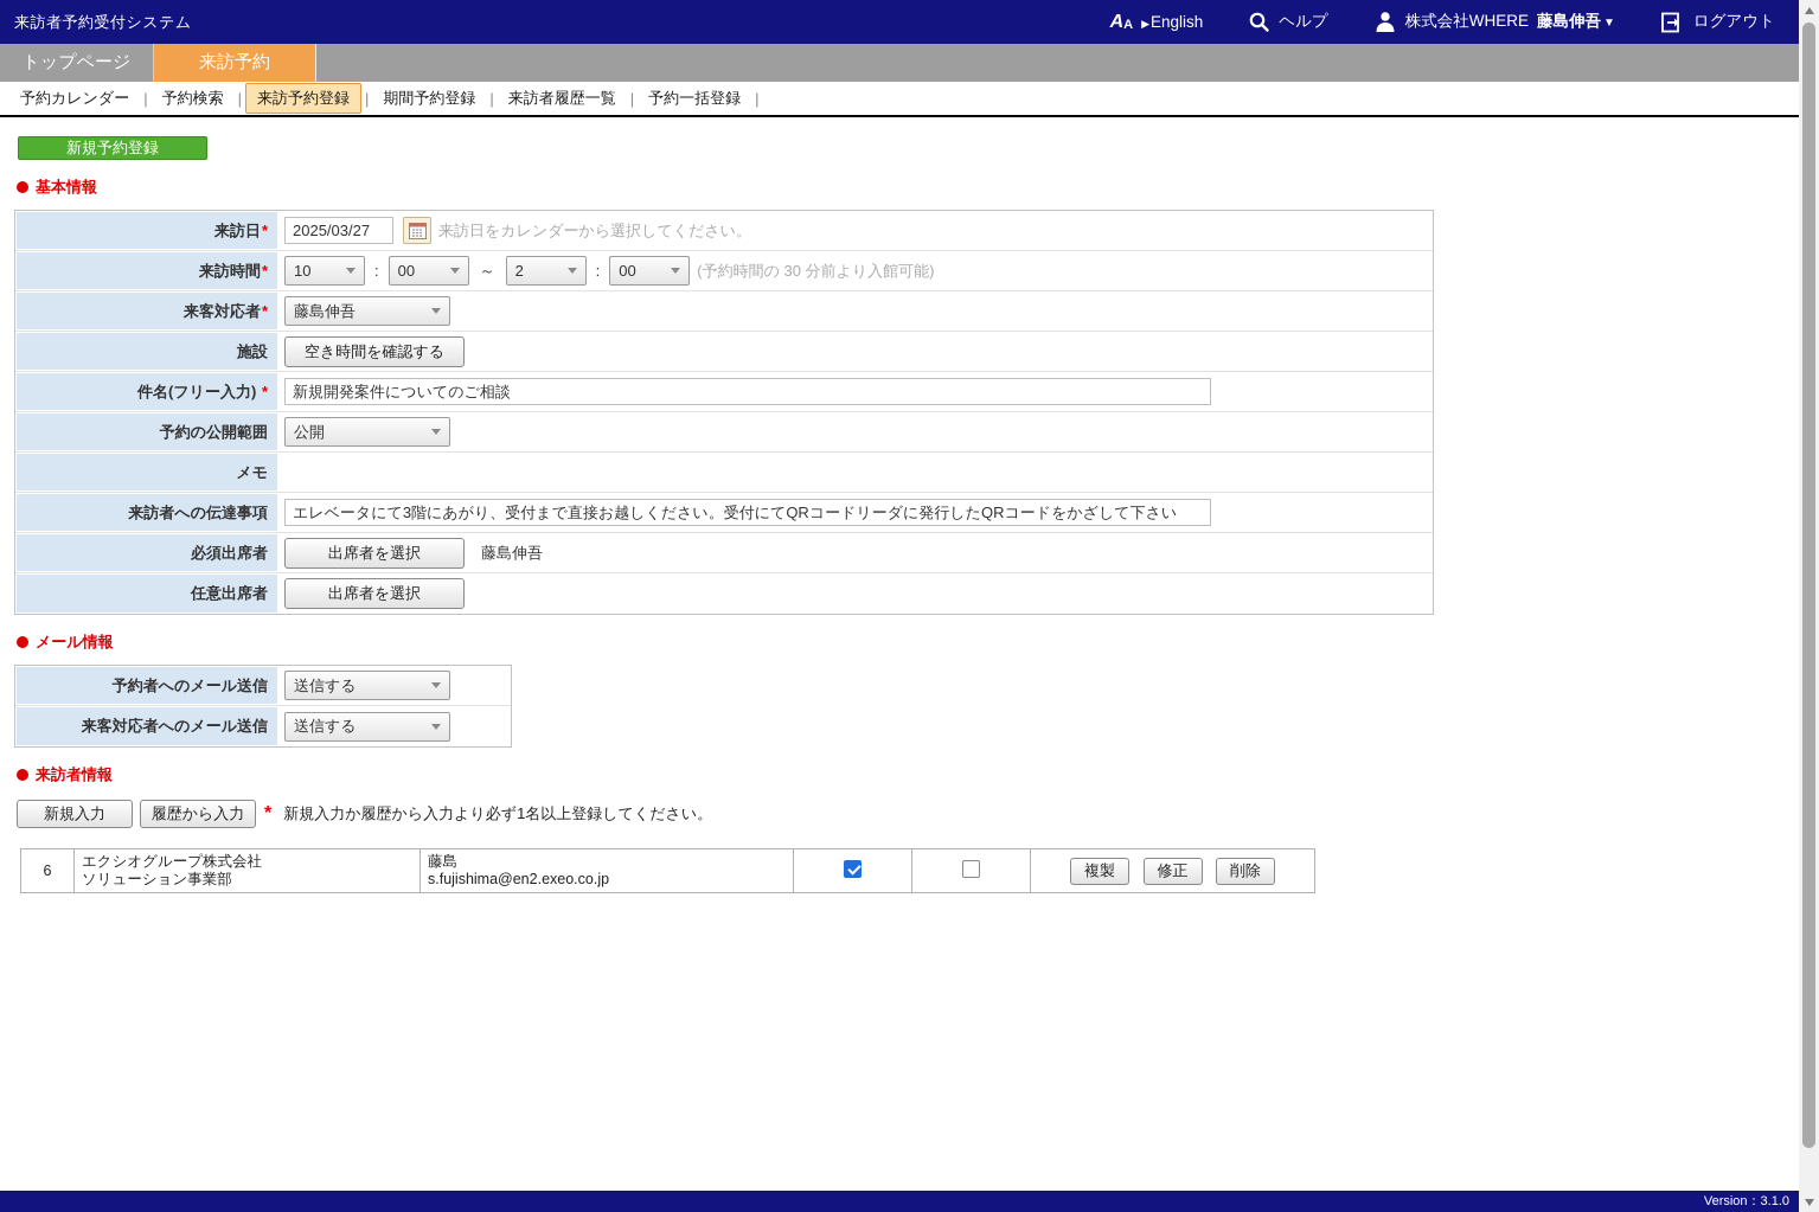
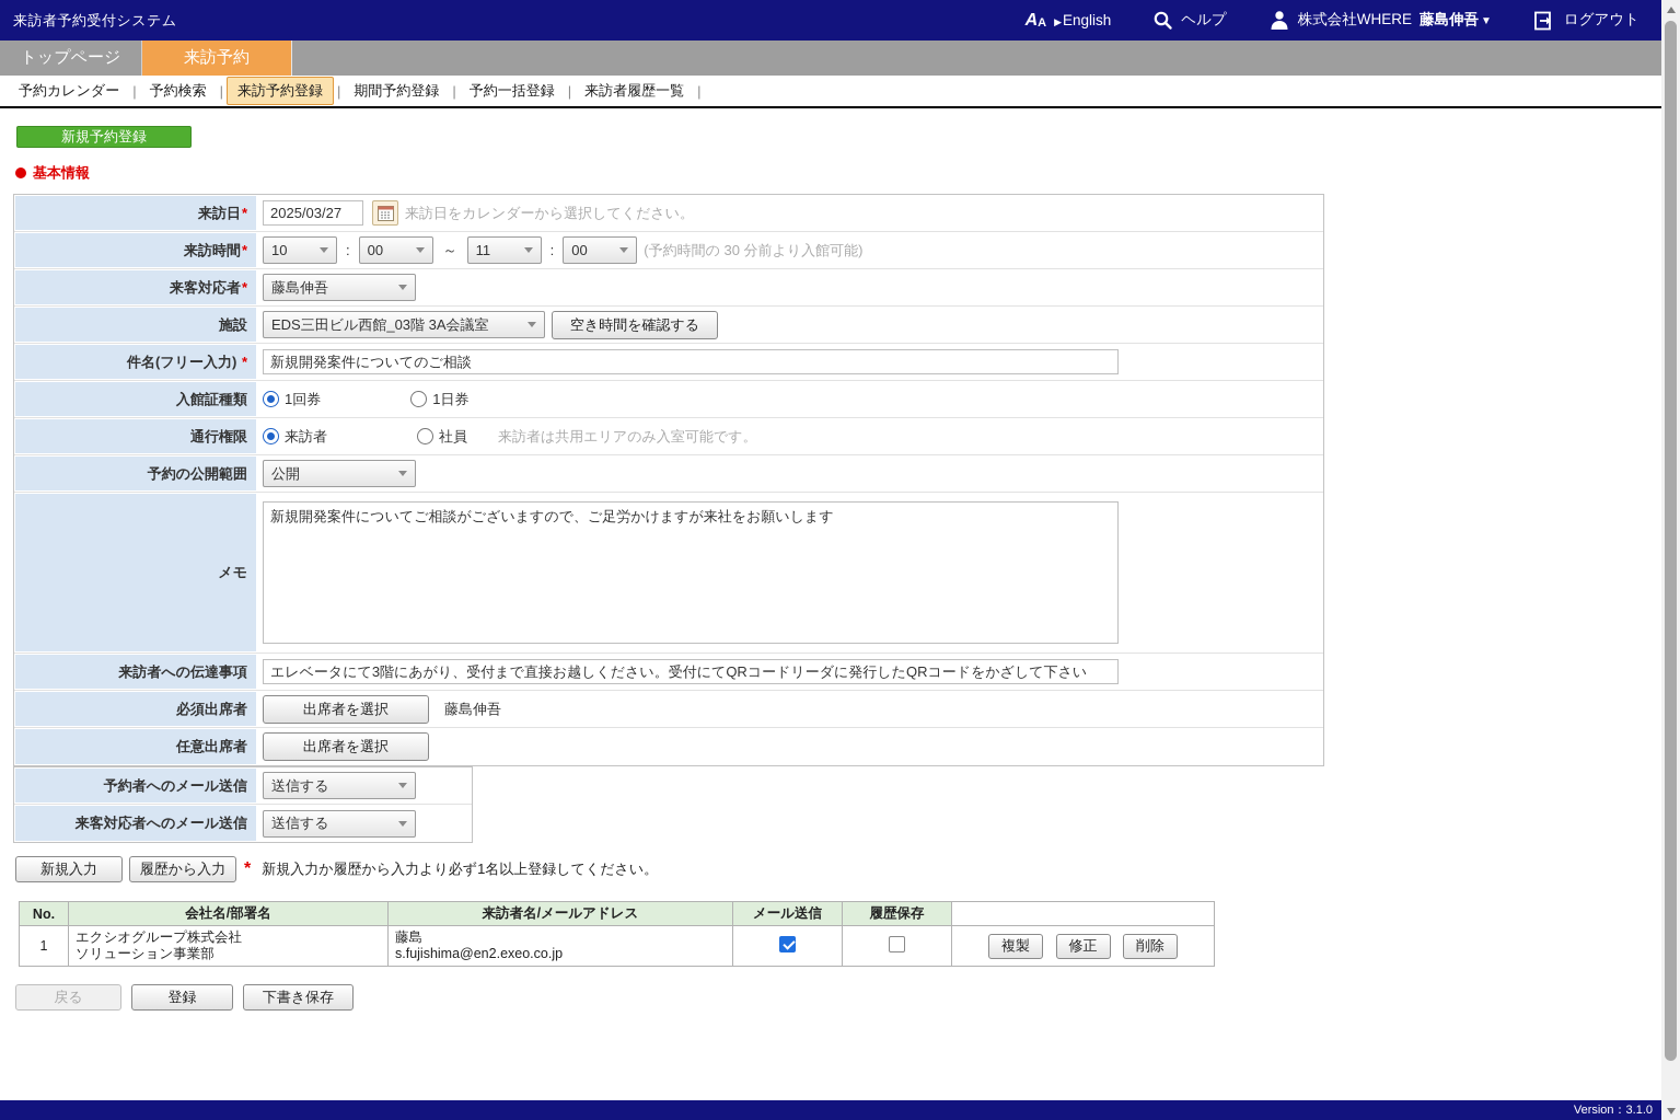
  来訪者予約受付システム
  A
  A
  ▶English
  ヘルプ
  株式会社WHERE
  藤島伸吾 ▼
  ログアウト
  トップページ
  来訪予約
  予約カレンダー
  |
  予約検索
  |
  来訪予約登録
  |
  期間予約登録
  |
- 来訪者履歴一覧
+ 予約一括登録
  |
- 予約一括登録
+ 来訪者履歴一覧
  |
  新規予約登録
  基本情報
  来訪日
  *
  2025/03/27
  来訪日をカレンダーから選択してください。
  来訪時間
  *
  10
  :
  00
  ～
- 2
+ 11
  :
  00
  (予約時間の 30 分前より入館可能)
  来客対応者
  *
  藤島伸吾
  施設
+ EDS三田ビル西館_03階 3A会議室
  空き時間を確認する
  件名(フリー入力)
  *
  新規開発案件についてのご相談
+ 入館証種類
+ 1回券
+ 1日券
+ 通行権限
+ 来訪者
+ 社員
+ 来訪者は共用エリアのみ入室可能です。
  予約の公開範囲
  公開
  メモ
+ 新規開発案件についてご相談がございますので、ご足労かけますが来社をお願いします
  来訪者への伝達事項
  エレベータにて3階にあがり、受付まで直接お越しください。受付にてQRコードリーダに発行したQRコードをかざして下さい
  必須出席者
  出席者を選択
  藤島伸吾
  任意出席者
  出席者を選択
- メール情報
  予約者へのメール送信
  送信する
  来客対応者へのメール送信
  送信する
- 来訪者情報
  新規入力
  履歴から入力
  *
  新規入力か履歴から入力より必ず1名以上登録してください。
+ No.	会社名/部署名	来訪者名/メールアドレス	メール送信	履歴保存
- 6	エクシオグループ株式会社 ソリューション事業部	藤島 s.fujishima@en2.exeo.co.jp			複製 修正 削除
+ 1	エクシオグループ株式会社 ソリューション事業部	藤島 s.fujishima@en2.exeo.co.jp			複製 修正 削除
+ 戻る
+ 登録
+ 下書き保存
  Version：3.1.0
